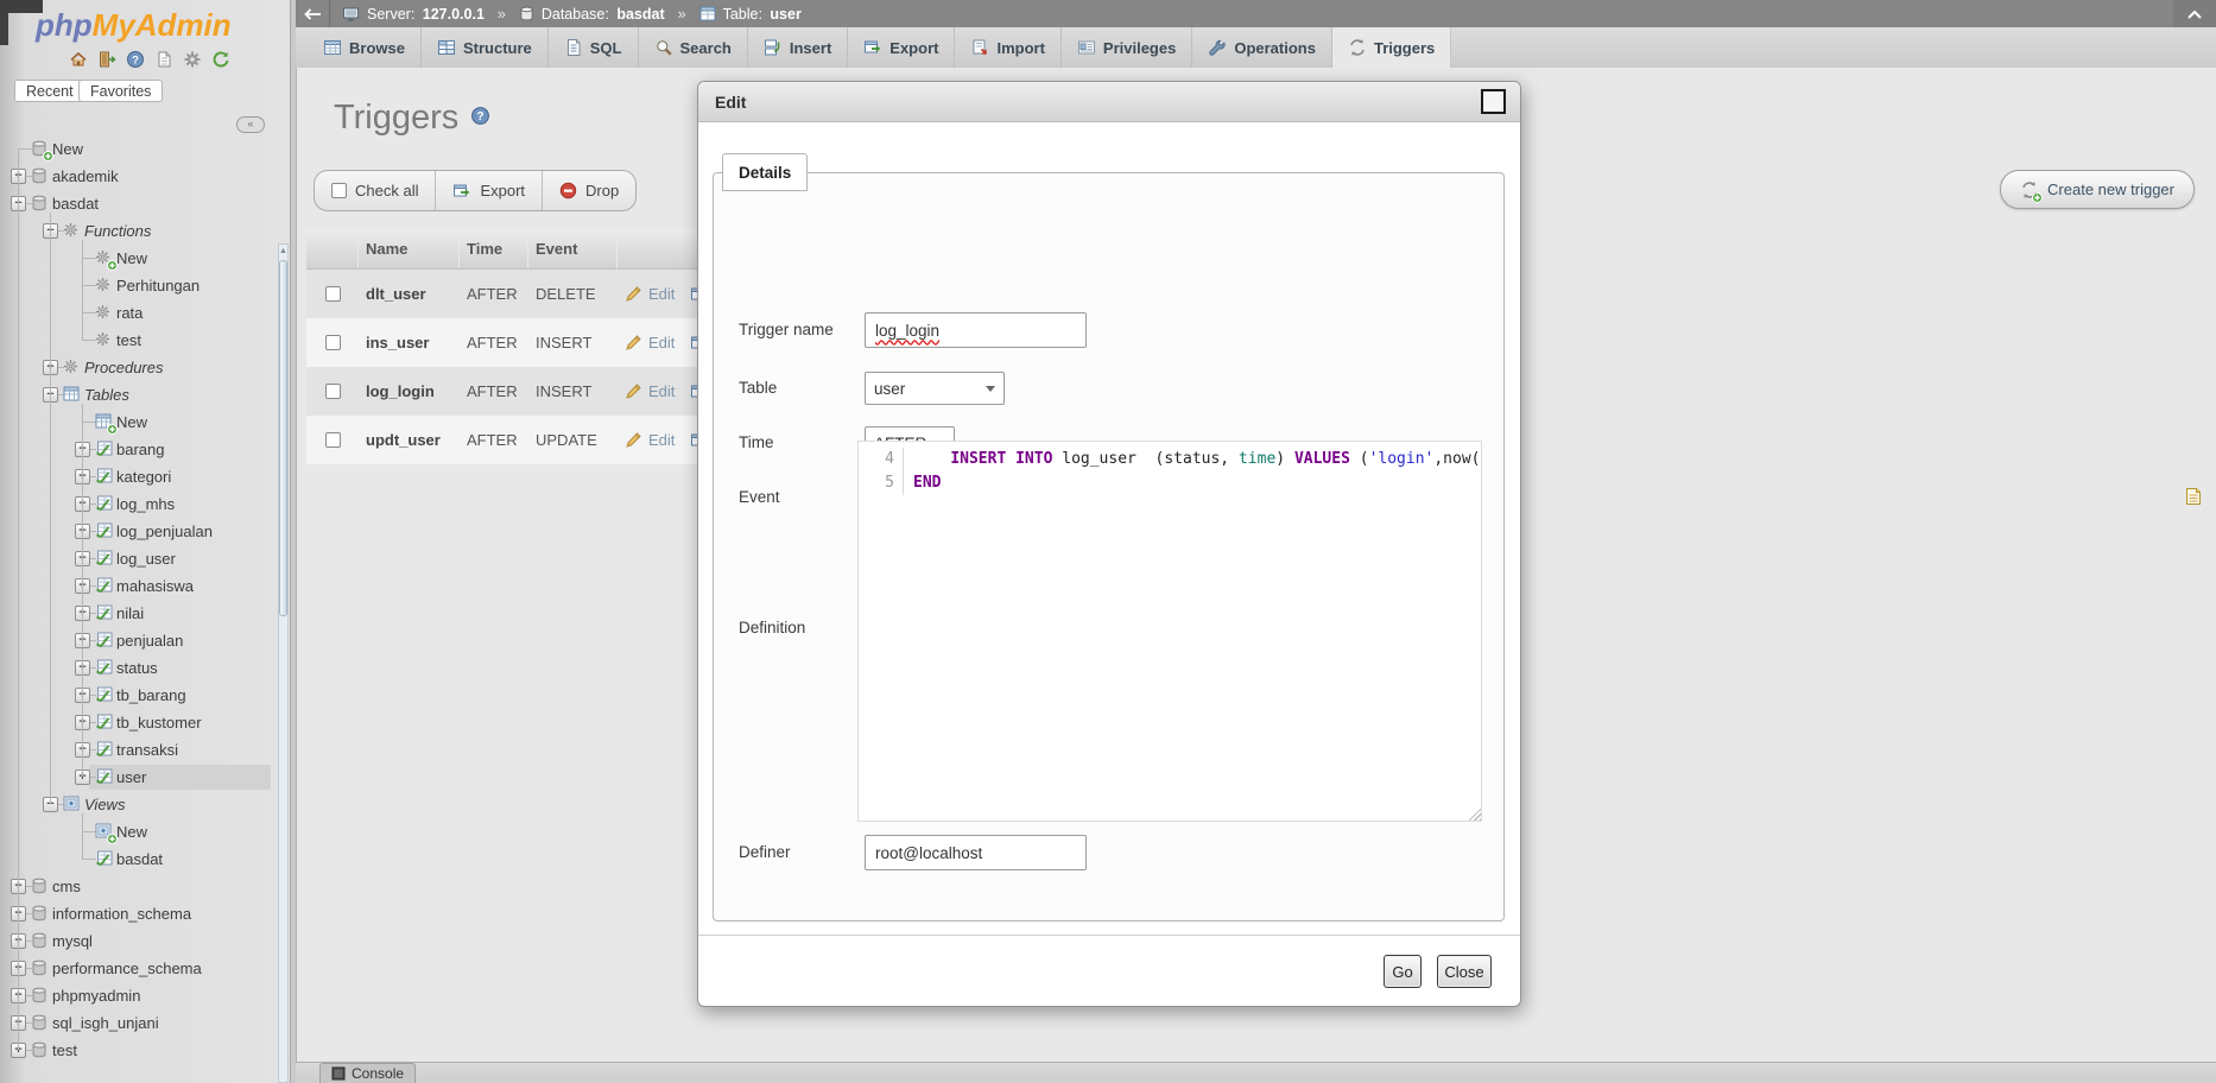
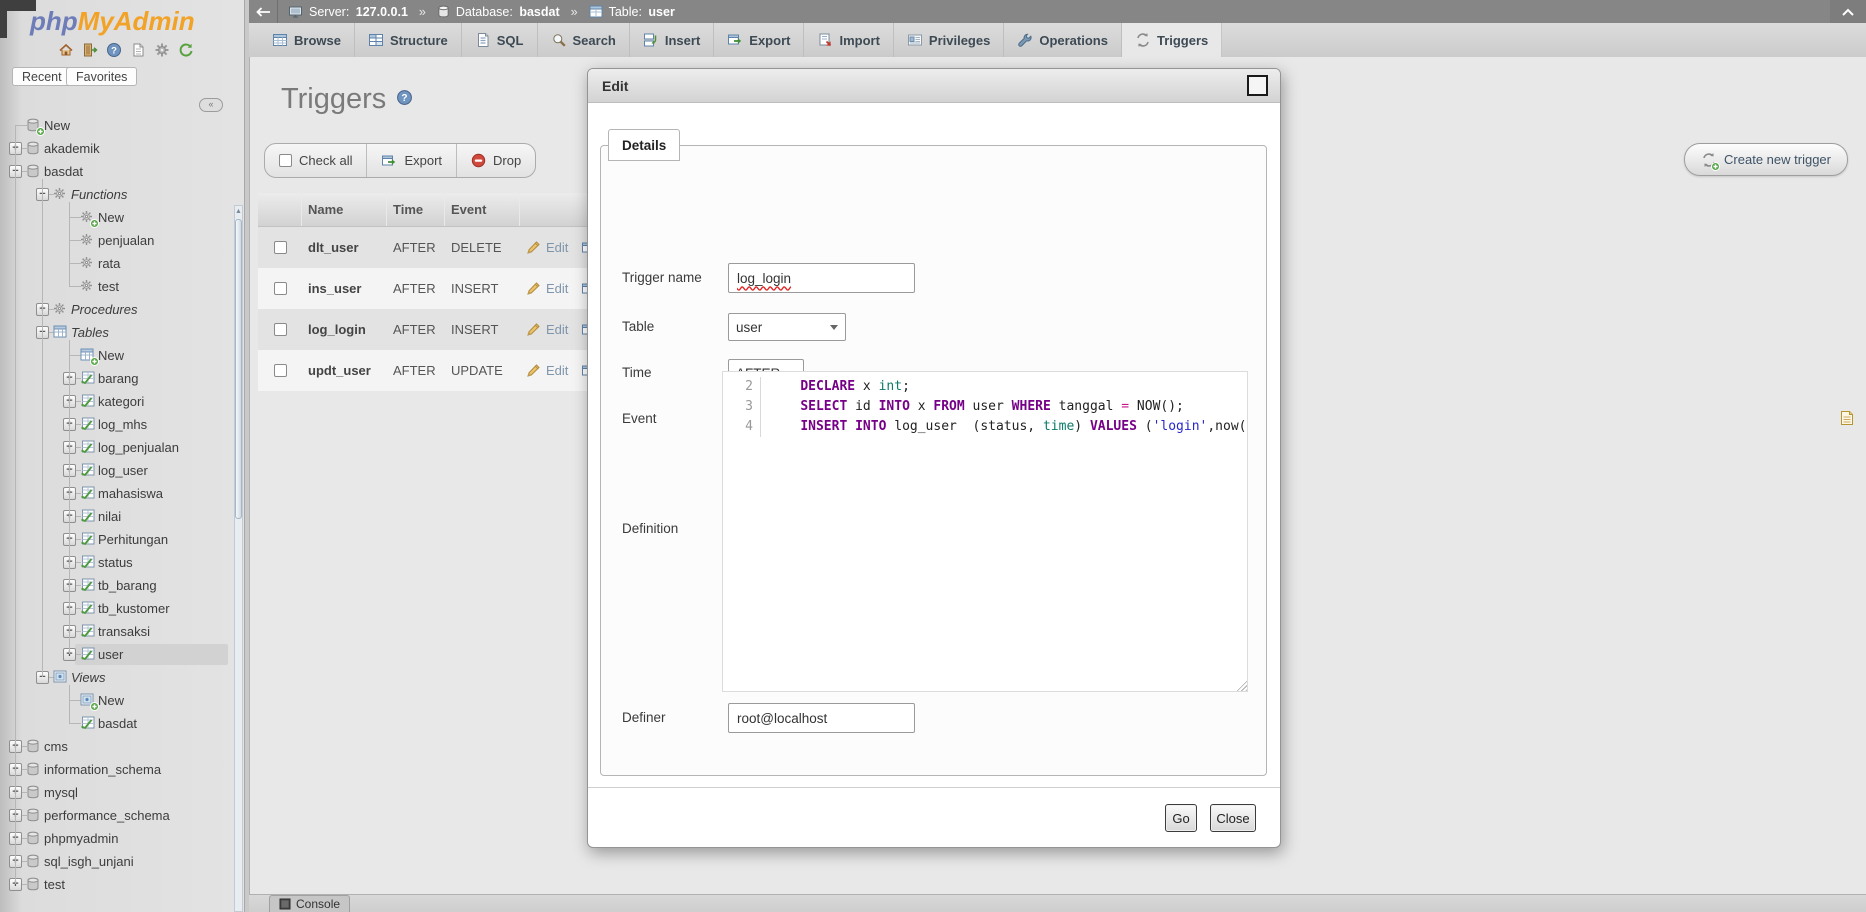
  phpMyAdmin
  ?
  Recent
  Favorites
  «
  New
  +
  akademik
  −
  basdat
  −
  Functions
  New
- Perhitungan
+ penjualan
  rata
  test
  +
  Procedures
  −
  Tables
  New
  +
  barang
  +
  kategori
  +
  log_mhs
  +
  log_penjualan
  +
  log_user
  +
  mahasiswa
  +
  nilai
  +
- penjualan
+ Perhitungan
  +
  status
  +
  tb_barang
  +
  tb_kustomer
  +
  transaksi
  +
  user
  −
  Views
  New
  basdat
  +
  cms
  +
  information_schema
  +
  mysql
  +
  performance_schema
  +
  phpmyadmin
  +
  sql_isgh_unjani
  +
  test
  Server:
  127.0.0.1
  »
  Database:
  basdat
  »
  Table:
  user
  Browse
  Structure
  SQL
  Search
  Insert
  Export
  Import
  Privileges
  Operations
  Triggers
  Triggers
  ?
  Check all
  Export
  Drop
  Create new trigger
  Name
  Time
  Event
  dlt_user
  AFTER
  DELETE
  Edit
  ins_user
  AFTER
  INSERT
  Edit
  log_login
  AFTER
  INSERT
  Edit
  updt_user
  AFTER
  UPDATE
  Edit
  Console
  Edit
  Details
  Trigger name
  log_login
  Table
  user
  Time
  Event
  Definition
+ 2
+ DECLARE x int;
+ 3
+ SELECT id INTO x FROM user WHERE tanggal = NOW();
  4
  INSERT INTO log_user (status, time) VALUES ('login',now(
- 5
- END
  Definer
  root@localhost
  Go
  Close
